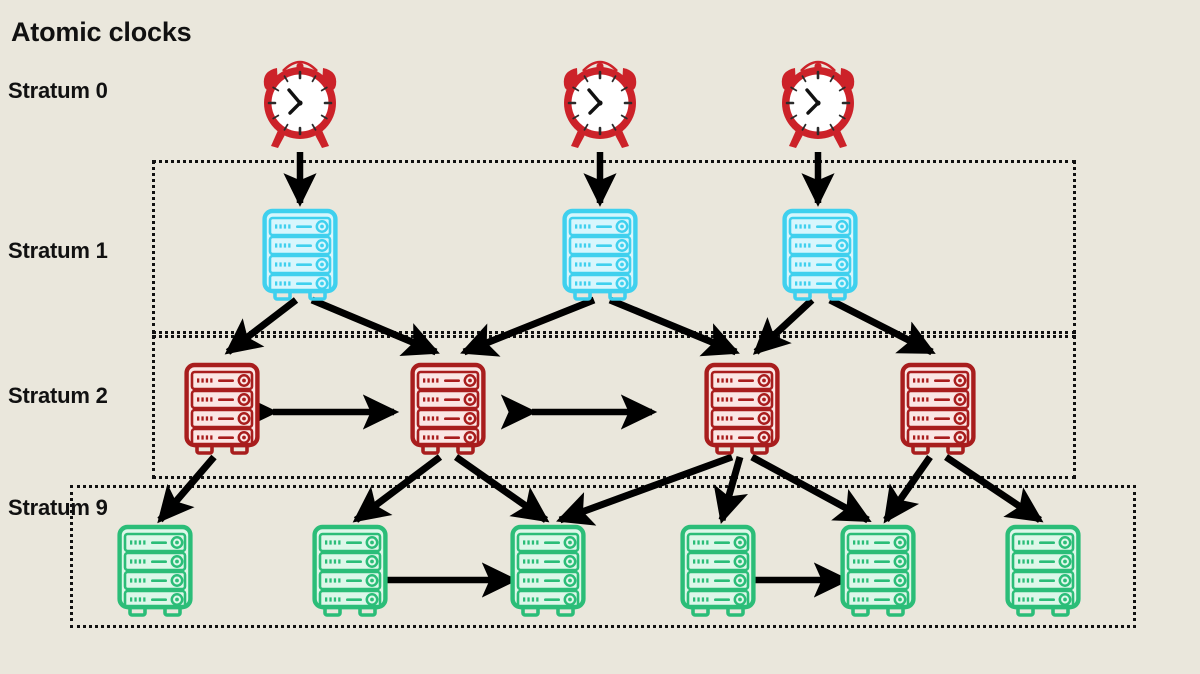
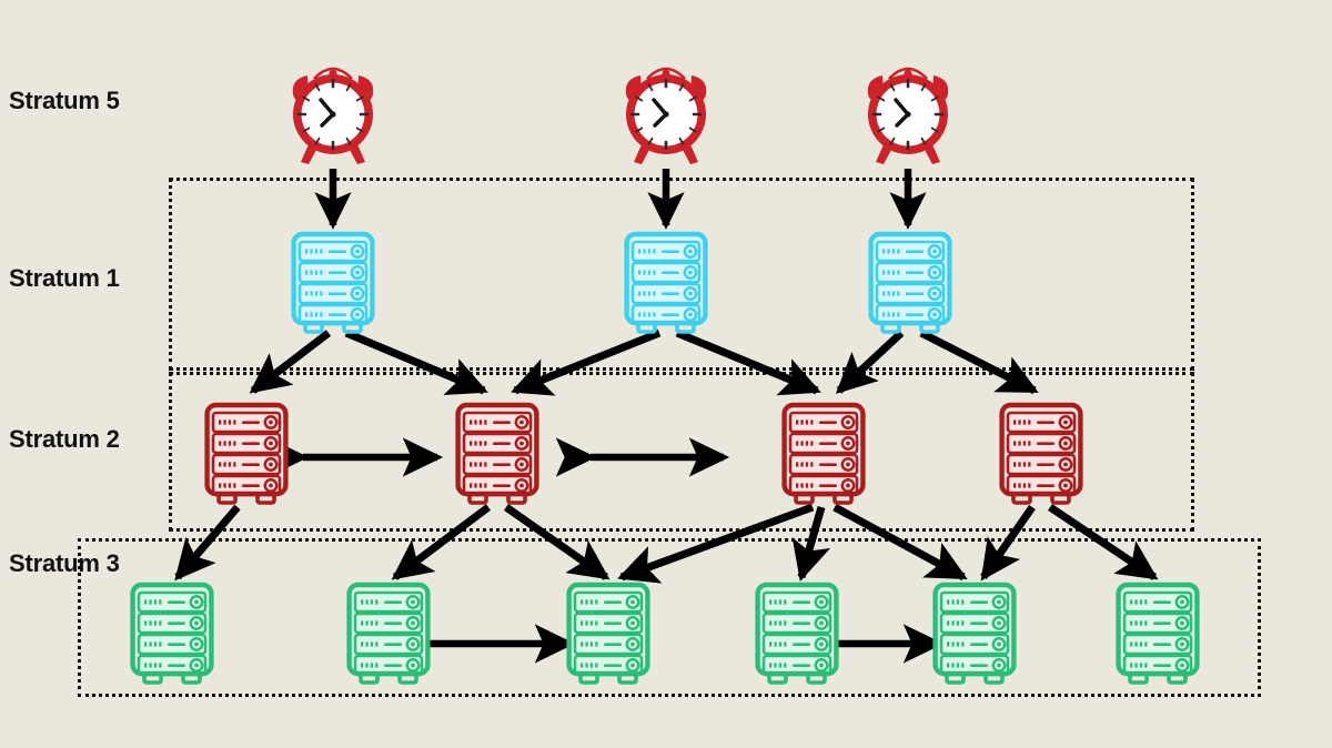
- Atomic clocks
- Stratum 0
+ Stratum 5
  Stratum 1
  Stratum 2
- Stratum 9
+ Stratum 3
